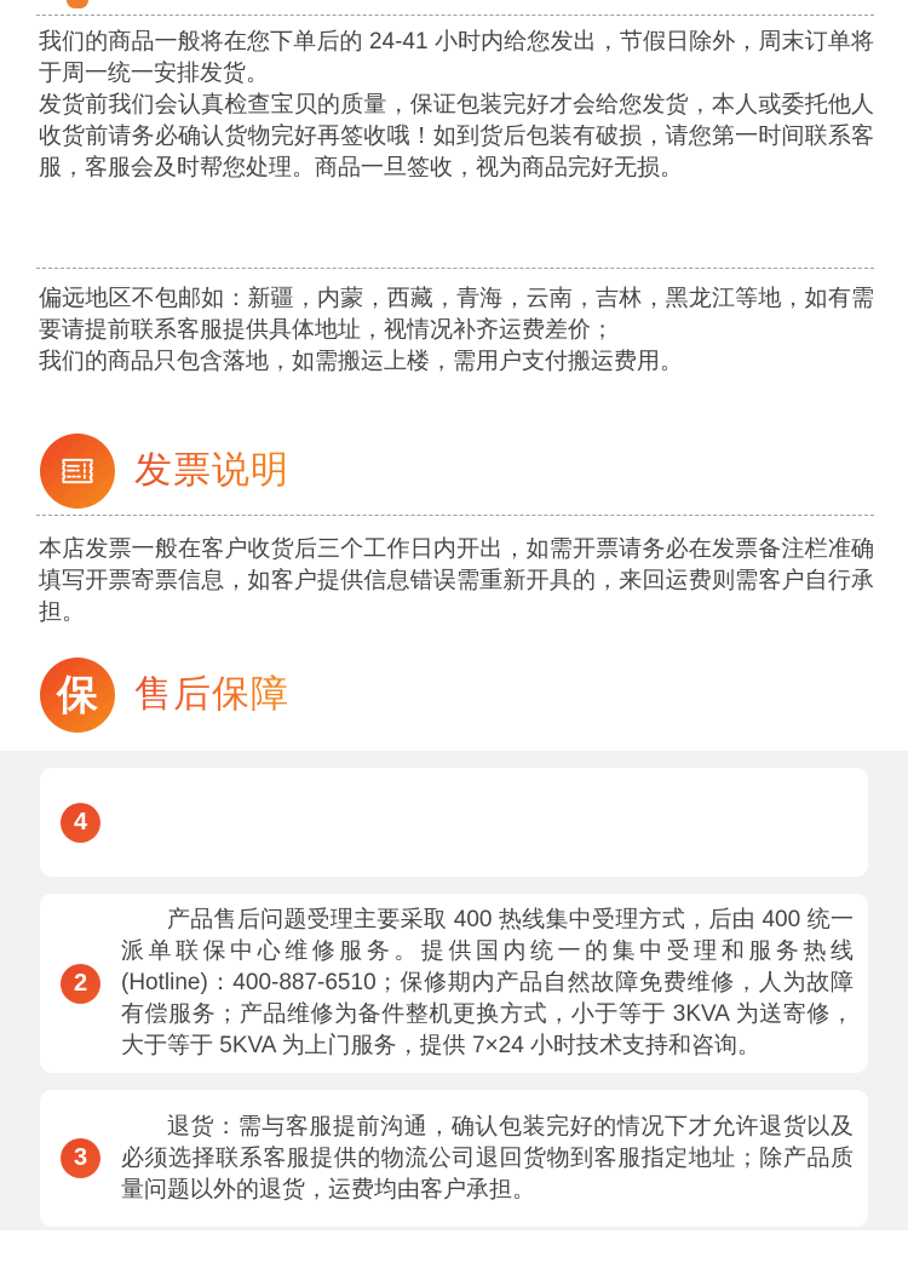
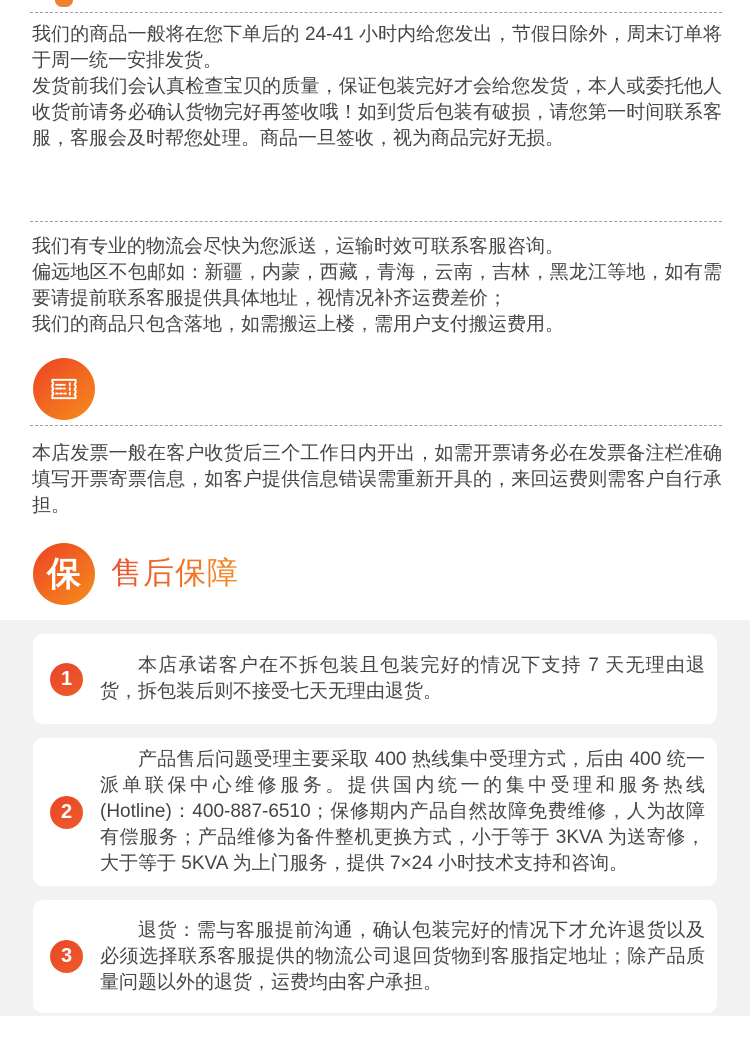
  我们的商品一般将在您下单后的 24-41 小时内给您发出，节假日除外，周末订单将于周一统一安排发货。
  发货前我们会认真检查宝贝的质量，保证包装完好才会给您发货，本人或委托他人收货前请务必确认货物完好再签收哦！如到货后包装有破损，请您第一时间联系客服，客服会及时帮您处理。商品一旦签收，视为商品完好无损。
+ 我们有专业的物流会尽快为您派送，运输时效可联系客服咨询。
  偏远地区不包邮如：新疆，内蒙，西藏，青海，云南，吉林，黑龙江等地，如有需要请提前联系客服提供具体地址，视情况补齐运费差价；
  我们的商品只包含落地，如需搬运上楼，需用户支付搬运费用。
- 发票说明
  本店发票一般在客户收货后三个工作日内开出，如需开票请务必在发票备注栏准确填写开票寄票信息，如客户提供信息错误需重新开具的，来回运费则需客户自行承担。
  保
  售后保障
- 4
+ 1
+ 本店承诺客户在不拆包装且包装完好的情况下支持 7 天无理由退货，拆包装后则不接受七天无理由退货。
  2
  产品售后问题受理主要采取 400 热线集中受理方式，后由 400 统一派单联保中心维修服务。提供国内统一的集中受理和服务热线 (Hotline)：400-887-6510；保修期内产品自然故障免费维修，人为故障有偿服务；产品维修为备件整机更换方式，小于等于 3KVA 为送寄修，大于等于 5KVA 为上门服务，提供 7×24 小时技术支持和咨询。
  3
  退货：需与客服提前沟通，确认包装完好的情况下才允许退货以及必须选择联系客服提供的物流公司退回货物到客服指定地址；除产品质量问题以外的退货，运费均由客户承担。
